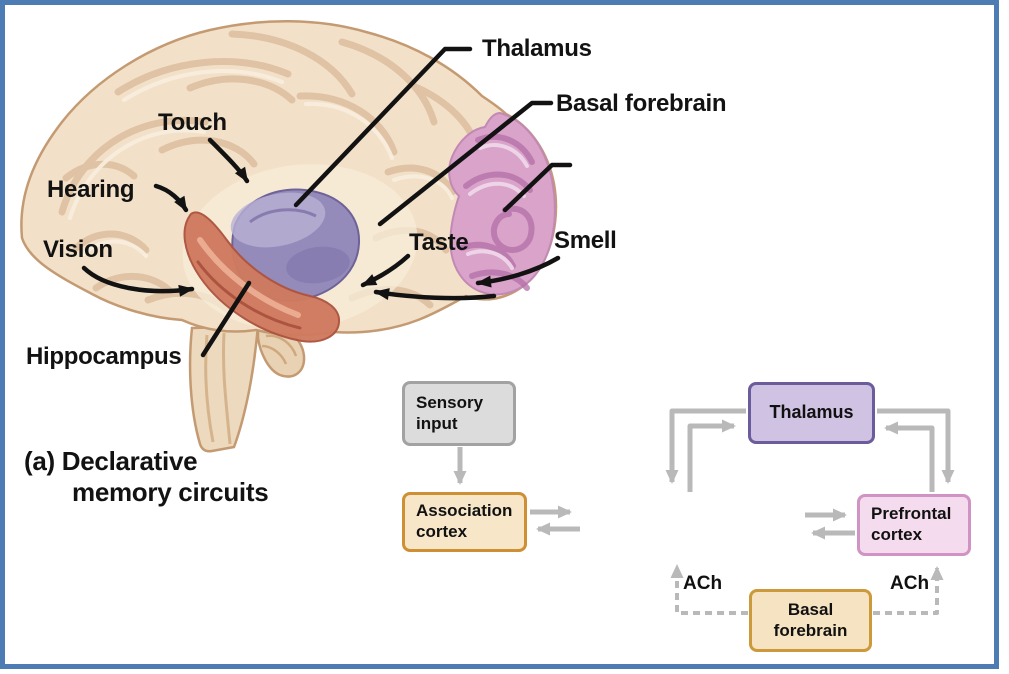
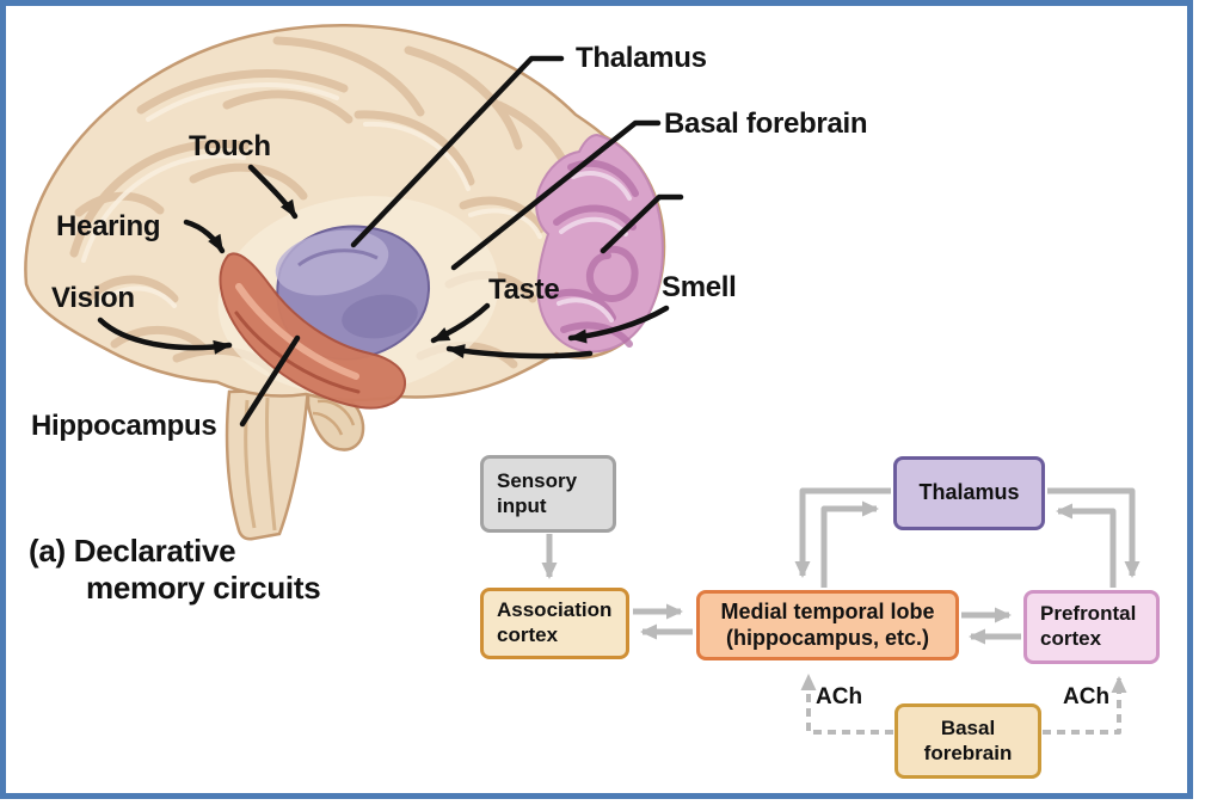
  Touch
  Hearing
  Vision
  Thalamus
  Basal forebrain
  Taste
  Smell
  Hippocampus
  (a) Declarative
  memory circuits
  Sensory
  input
  Association
  cortex
+ Medial temporal lobe
+ (hippocampus, etc.)
  Thalamus
  Prefrontal
  cortex
  Basal
  forebrain
  ACh
  ACh
